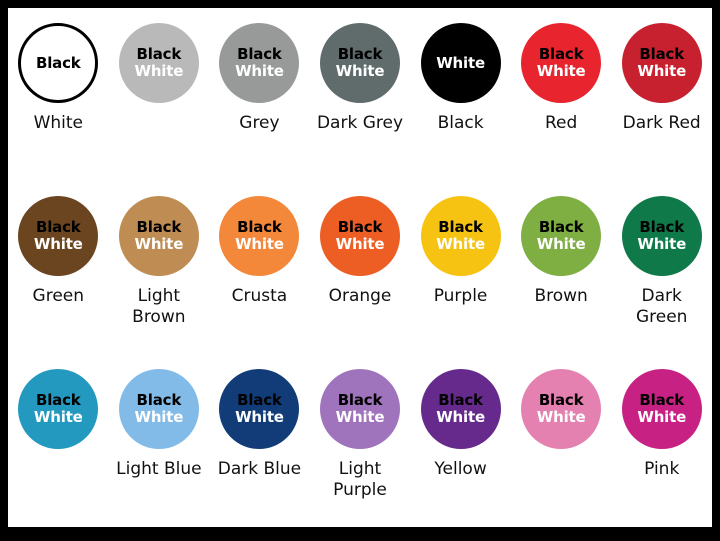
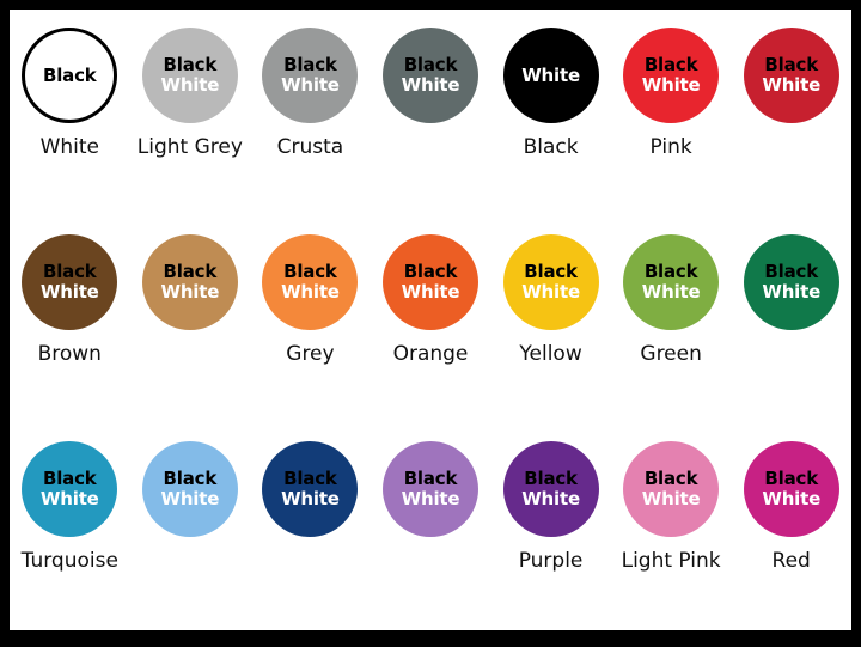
  Black
  White
  Black
  White
+ Light Grey
  Black
  White
- Grey
+ Crusta
  Black
  White
- Dark Grey
  White
  Black
  Black
  White
- Red
+ Pink
  Black
  White
- Dark Red
  Black
  White
- Green
+ Brown
  Black
  White
- Light Brown
  Black
  White
- Crusta
+ Grey
  Black
  White
  Orange
  Black
  White
- Purple
+ Yellow
  Black
  White
- Brown
+ Green
  Black
  White
- Dark Green
  Black
  White
+ Turquoise
  Black
  White
- Light Blue
  Black
  White
- Dark Blue
  Black
  White
- Light Purple
  Black
  White
- Yellow
+ Purple
  Black
  White
+ Light Pink
  Black
  White
- Pink
+ Red
